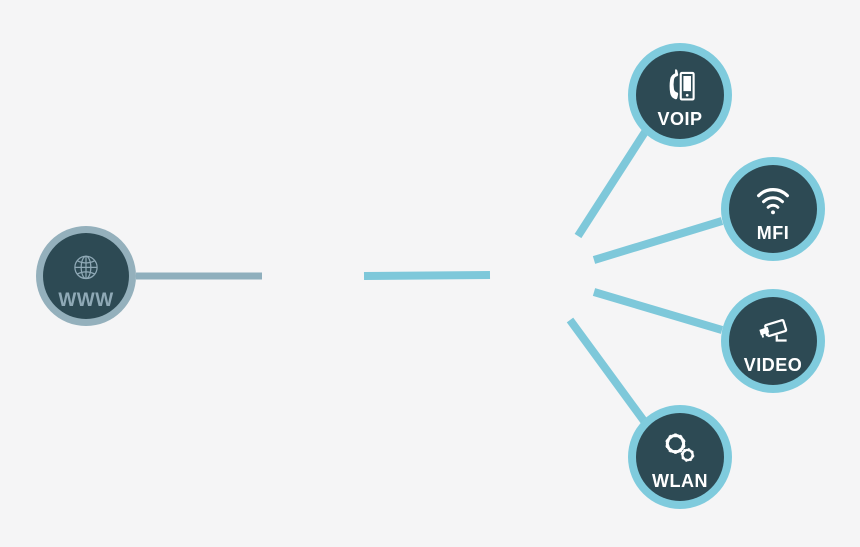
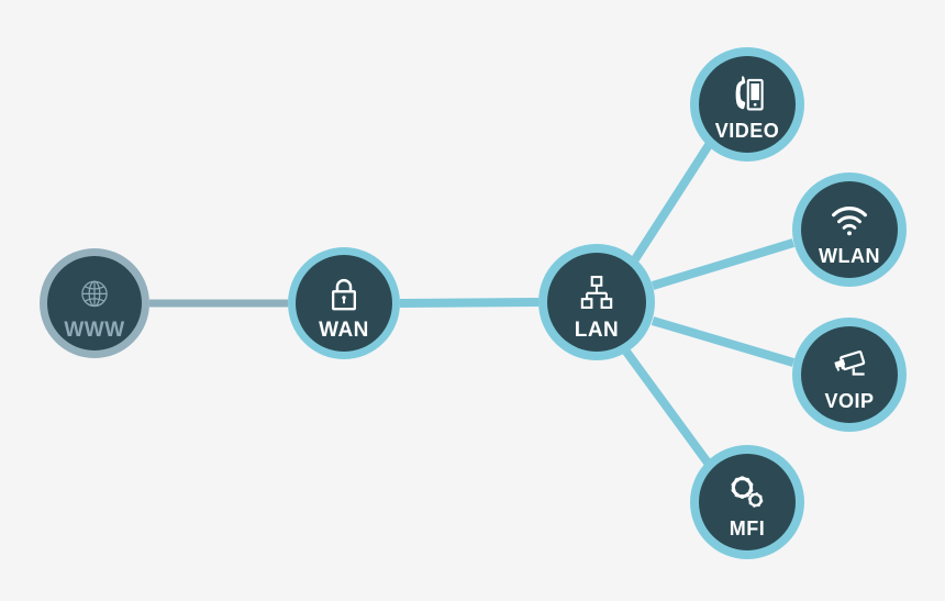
  WWW
+ WAN
+ LAN
- VOIP
+ VIDEO
- MFI
+ WLAN
- VIDEO
+ VOIP
- WLAN
+ MFI
